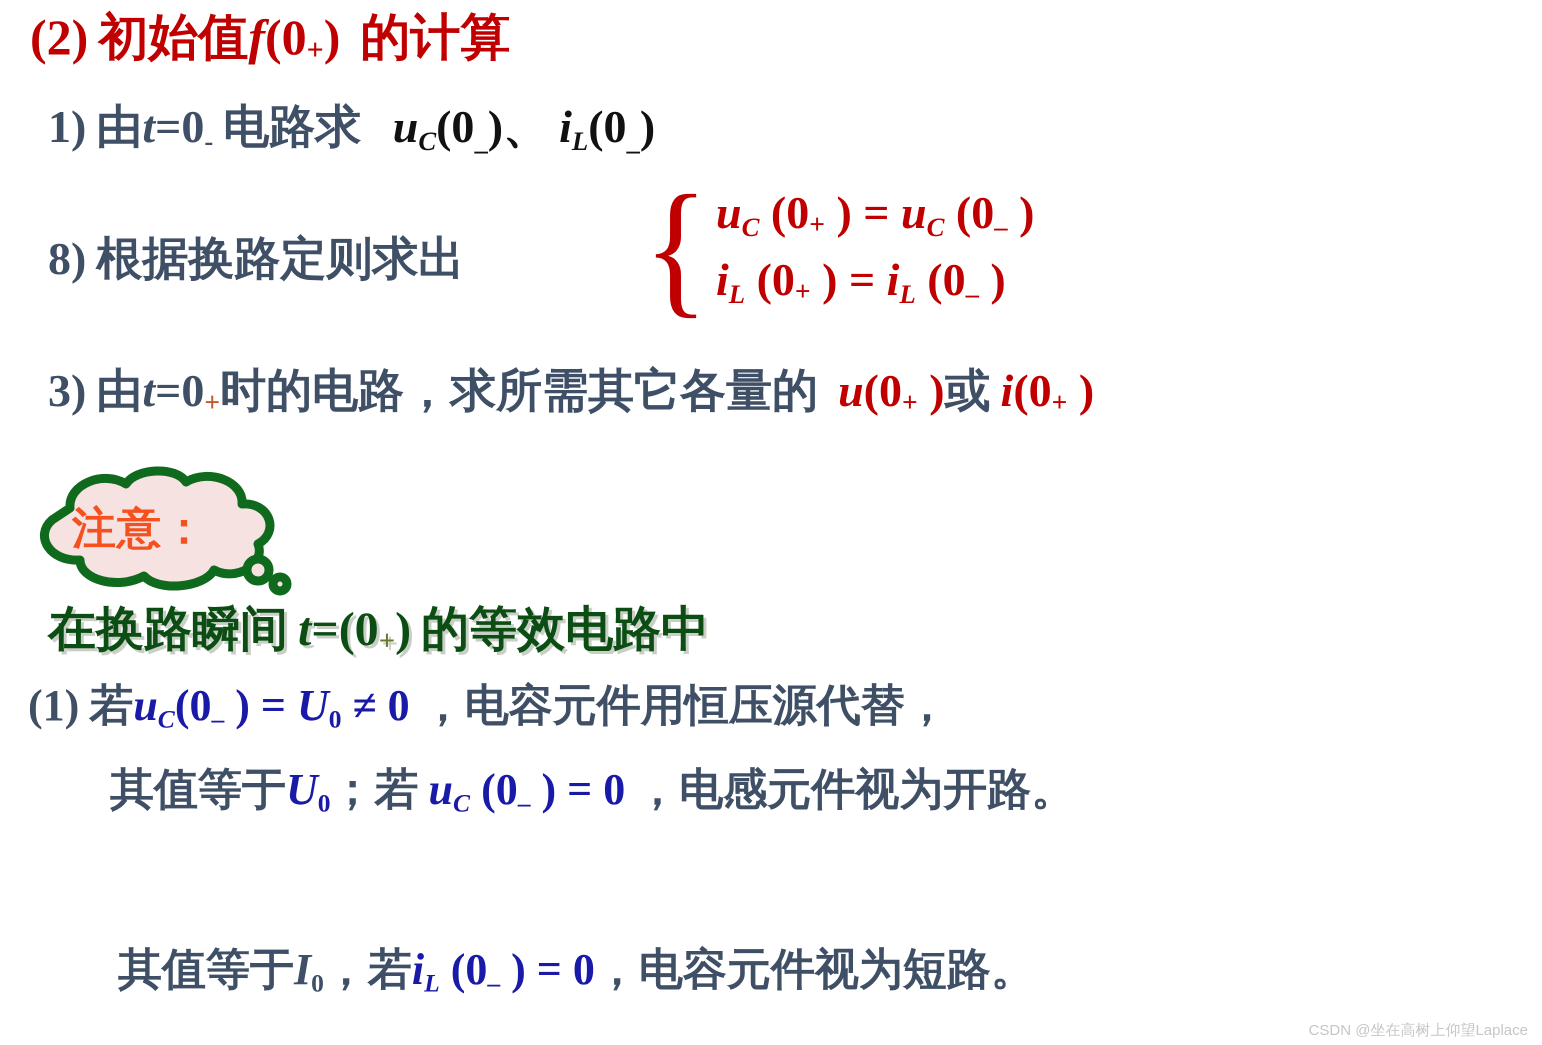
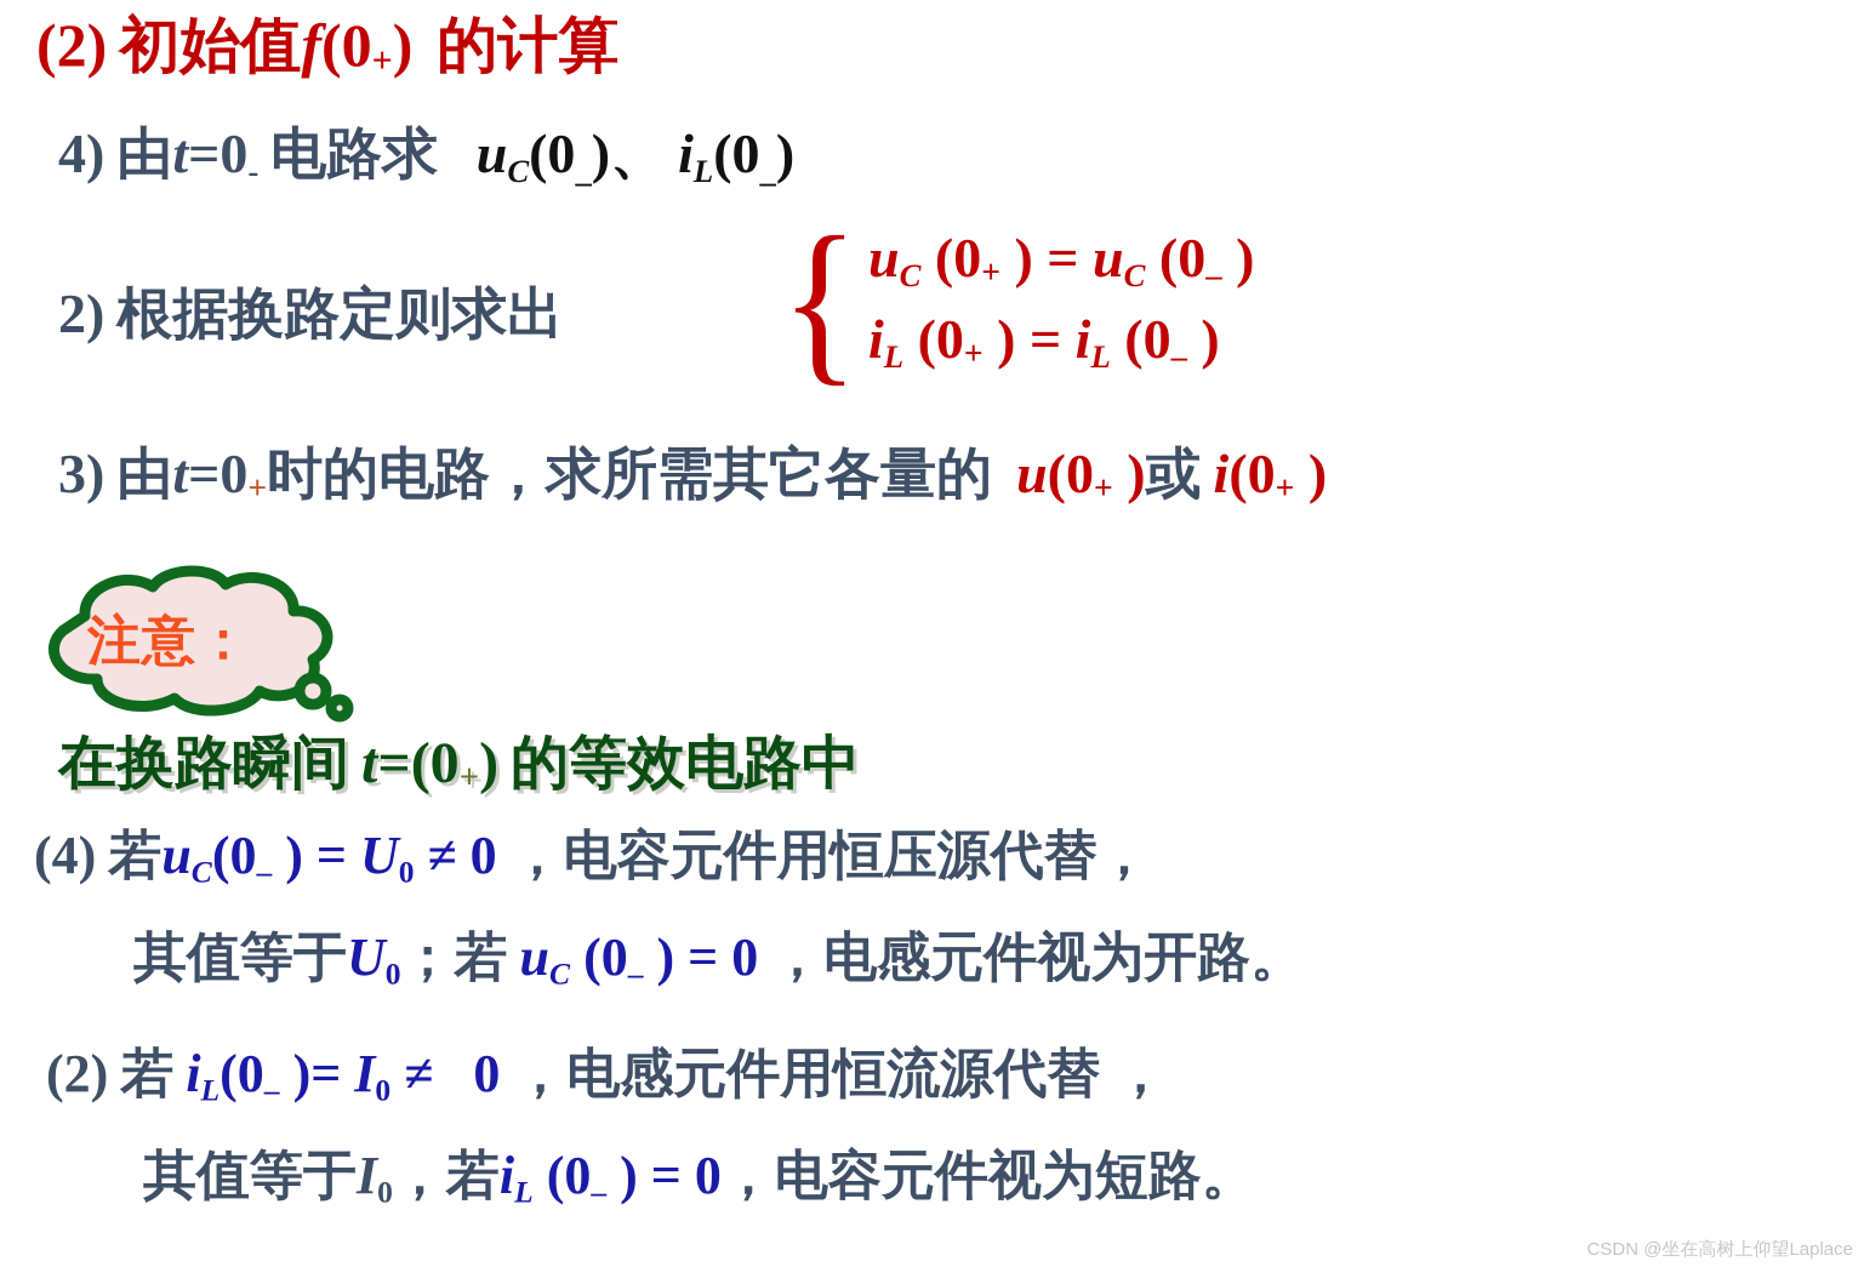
  (2) 初始值f(0+) 的计算
- 1) 由t=0- 电路求 uC(0_)、 iL(0_)
+ 4) 由t=0- 电路求 uC(0_)、 iL(0_)
- 8) 根据换路定则求出
+ 2) 根据换路定则求出
  {
  uC (0+ ) = uC (0– )
  iL (0+ ) = iL (0– )
  3) 由t=0+时的电路，求所需其它各量的 u(0+ )或 i(0+ )
  注意：
  在换路瞬间 t=(0+) 的等效电路中
- (1) 若uC(0– ) = U0 ≠ 0 ，电容元件用恒压源代替，
+ (4) 若uC(0– ) = U0 ≠ 0 ，电容元件用恒压源代替，
  其值等于U0；若 uC (0– ) = 0 ，电感元件视为开路。
+ (2) 若 iL(0– )= I0 ≠ 0 ，电感元件用恒流源代替 ，
  其值等于I0，若iL (0– ) = 0，电容元件视为短路。
  CSDN @坐在高树上仰望Laplace
